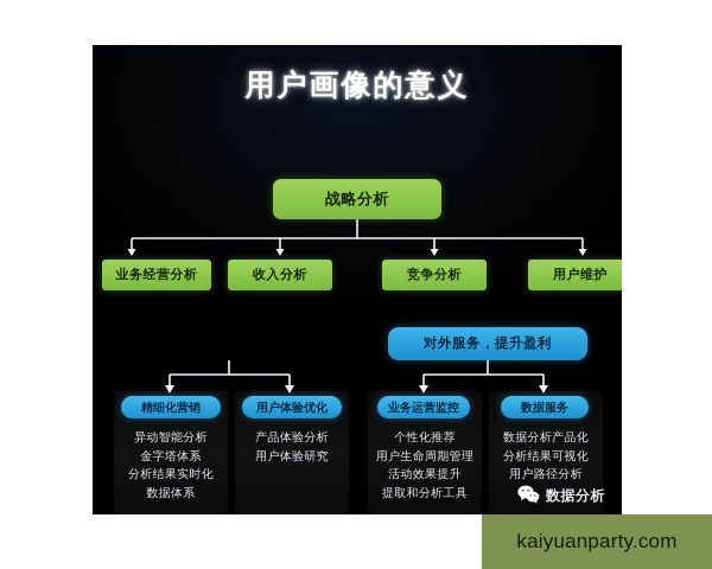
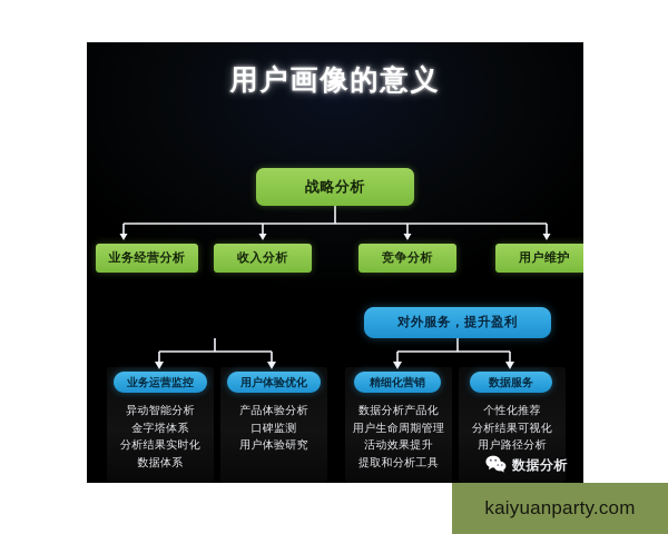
  用户画像的意义
  战略分析
  业务经营分析
  收入分析
  竞争分析
  用户维护
  对外服务，提升盈利
- 精细化营销
+ 业务运营监控
  用户体验优化
- 业务运营监控
+ 精细化营销
  数据服务
  异动智能分析
  金字塔体系
  分析结果实时化
  数据体系
  产品体验分析
+ 口碑监测
  用户体验研究
- 个性化推荐
+ 数据分析产品化
  用户生命周期管理
  活动效果提升
  提取和分析工具
- 数据分析产品化
+ 个性化推荐
  分析结果可视化
  用户路径分析
  数据分析
  kaiyuanparty.com
